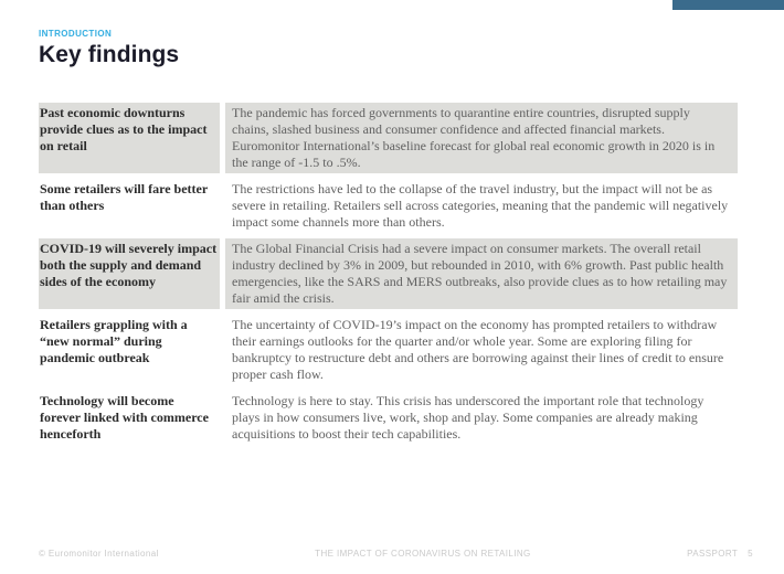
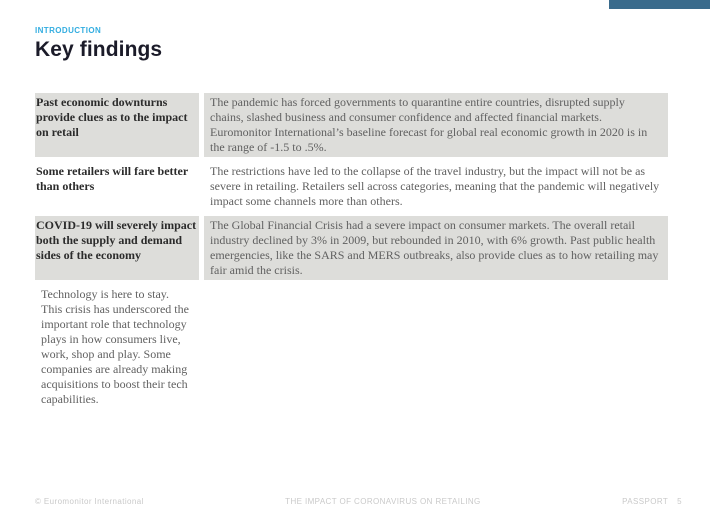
  INTRODUCTION
  Key findings
  Past economic downturns provide clues as to the impact on retail
  The pandemic has forced governments to quarantine entire countries, disrupted supply chains, slashed business and consumer confidence and affected financial markets. Euromonitor International’s baseline forecast for global real economic growth in 2020 is in the range of -1.5 to .5%.
  Some retailers will fare better than others
  The restrictions have led to the collapse of the travel industry, but the impact will not be as severe in retailing. Retailers sell across categories, meaning that the pandemic will negatively impact some channels more than others.
  COVID-19 will severely impact both the supply and demand sides of the economy
  The Global Financial Crisis had a severe impact on consumer markets. The overall retail industry declined by 3% in 2009, but rebounded in 2010, with 6% growth. Past public health emergencies, like the SARS and MERS outbreaks, also provide clues as to how retailing may fair amid the crisis.
- Retailers grappling with a “new normal” during pandemic outbreak
- The uncertainty of COVID-19’s impact on the economy has prompted retailers to withdraw their earnings outlooks for the quarter and/or whole year. Some are exploring filing for bankruptcy to restructure debt and others are borrowing against their lines of credit to ensure proper cash flow.
- Technology will become forever linked with commerce henceforth
  Technology is here to stay. This crisis has underscored the important role that technology plays in how consumers live, work, shop and play. Some companies are already making acquisitions to boost their tech capabilities.
  © Euromonitor International
  THE IMPACT OF CORONAVIRUS ON RETAILING
  PASSPORT 5
